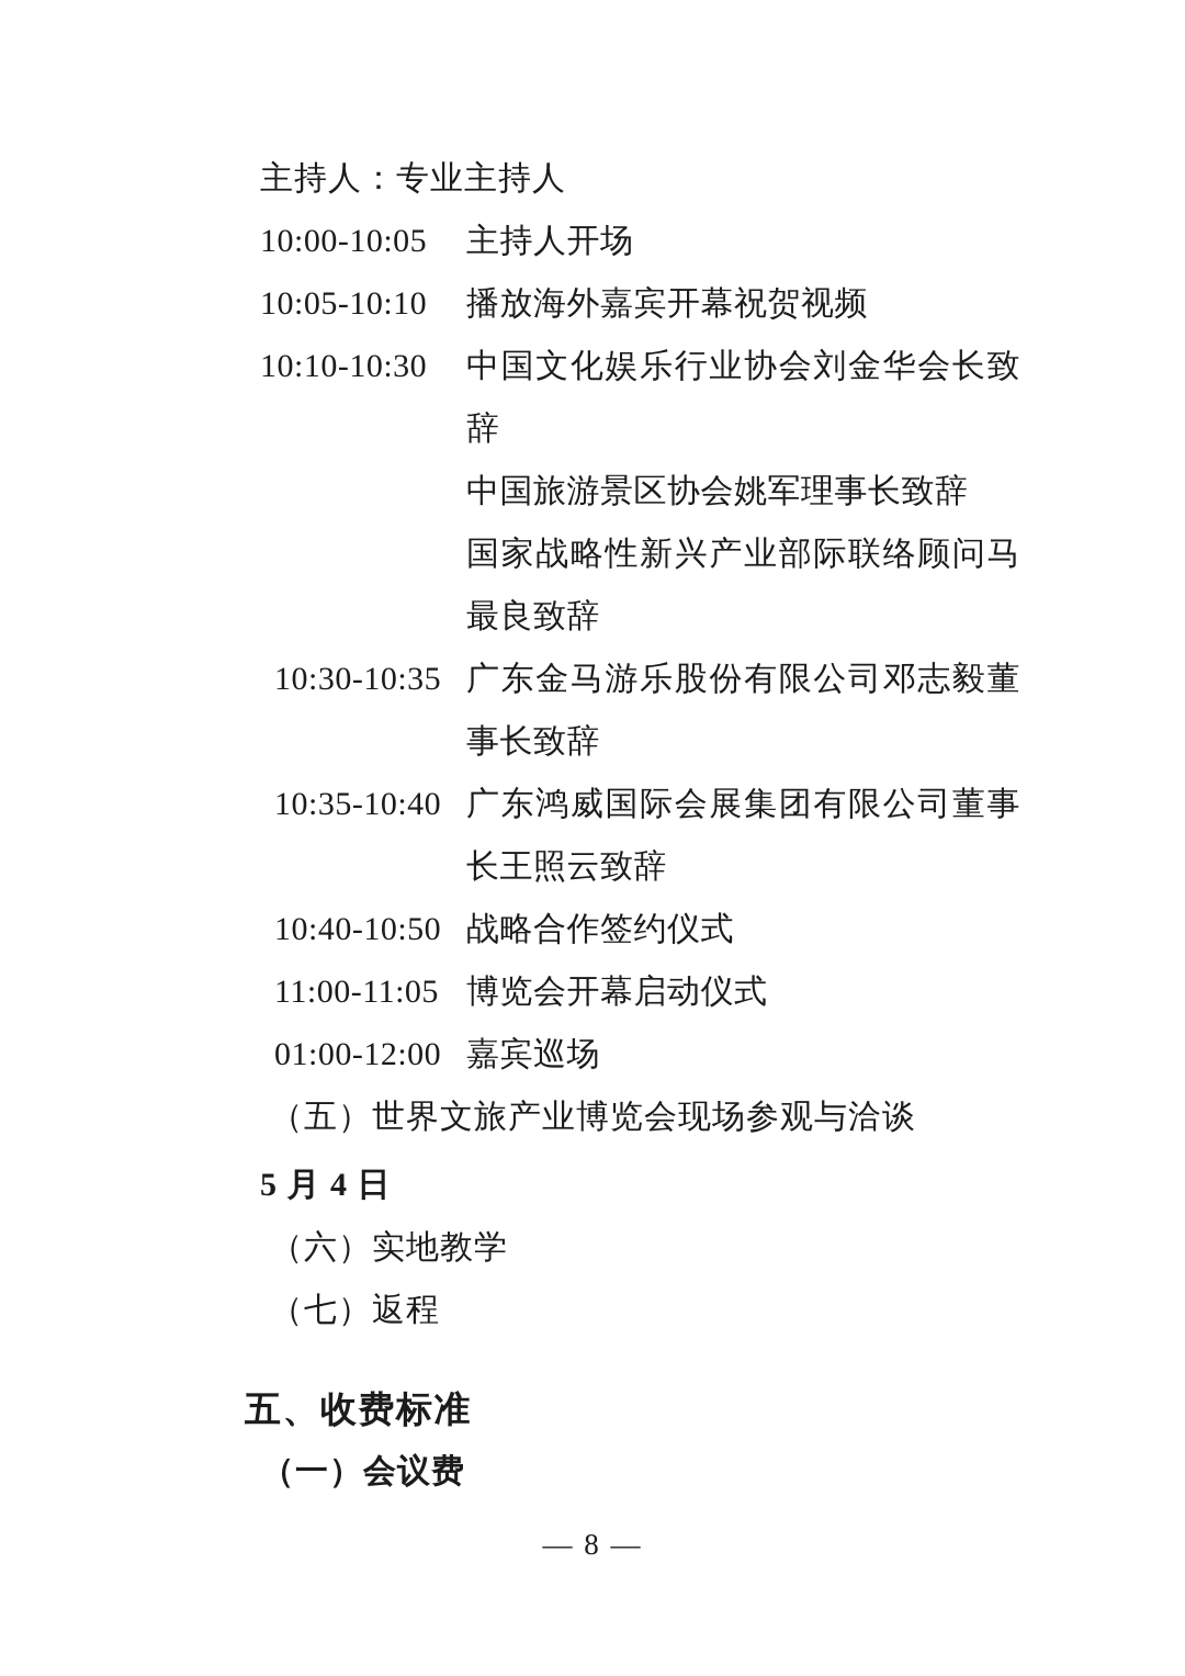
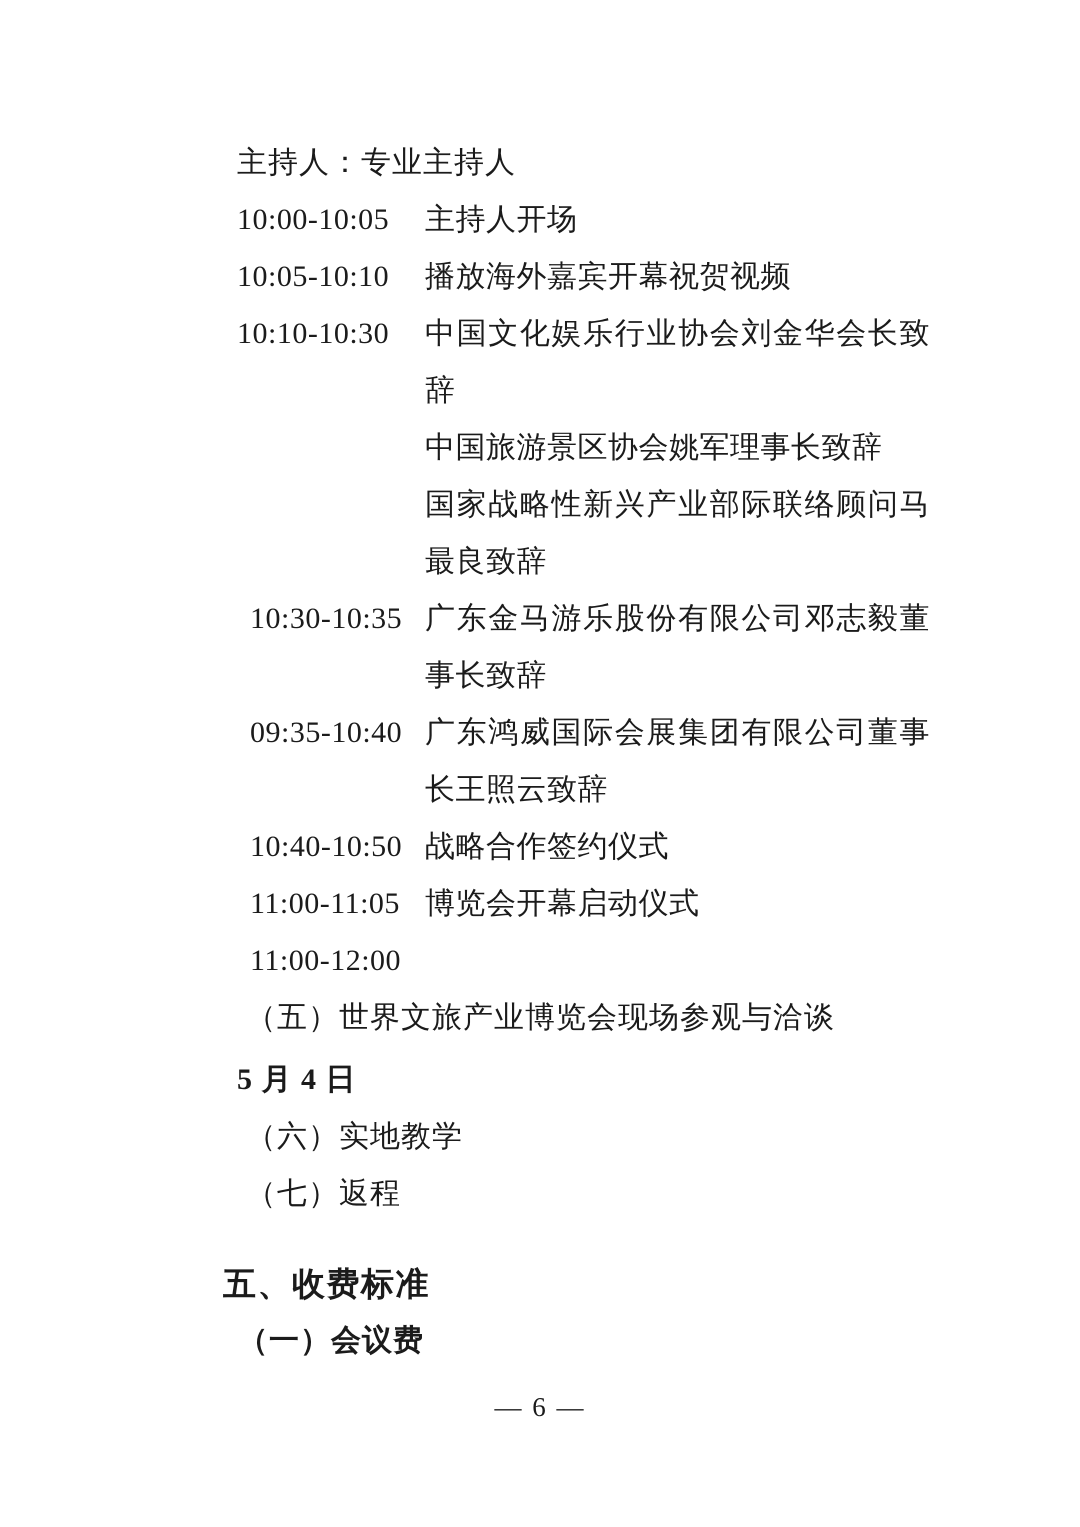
  主持人：专业主持人
  10:00-10:05
  主持人开场
  10:05-10:10
  播放海外嘉宾开幕祝贺视频
  10:10-10:30
  中国文化娱乐行业协会刘金华会长致辞
  中国旅游景区协会姚军理事长致辞
  国家战略性新兴产业部际联络顾问马最良致辞
  10:30-10:35
  广东金马游乐股份有限公司邓志毅董事长致辞
- 10:35-10:40
+ 09:35-10:40
  广东鸿威国际会展集团有限公司董事长王照云致辞
  10:40-10:50
  战略合作签约仪式
  11:00-11:05
  博览会开幕启动仪式
- 01:00-12:00
+ 11:00-12:00
- 嘉宾巡场
  （五）世界文旅产业博览会现场参观与洽谈
  5 月 4 日
  （六）实地教学
  （七）返程
  五、收费标准
  （一）会议费
- — 8 —
+ — 6 —
